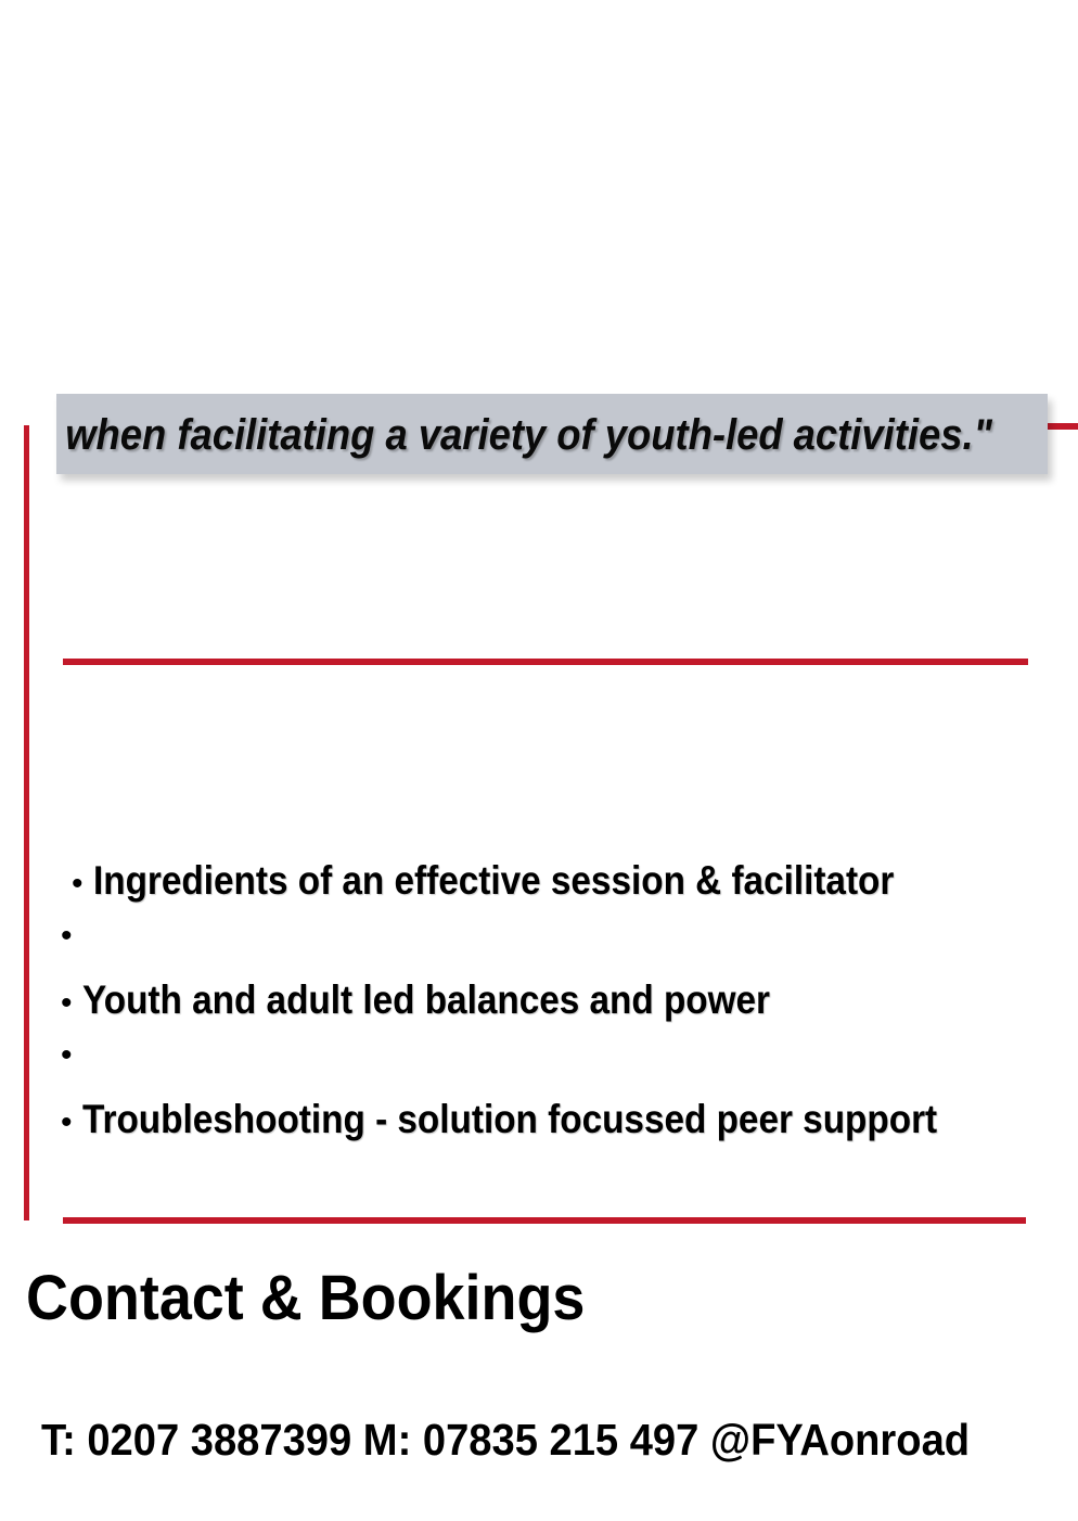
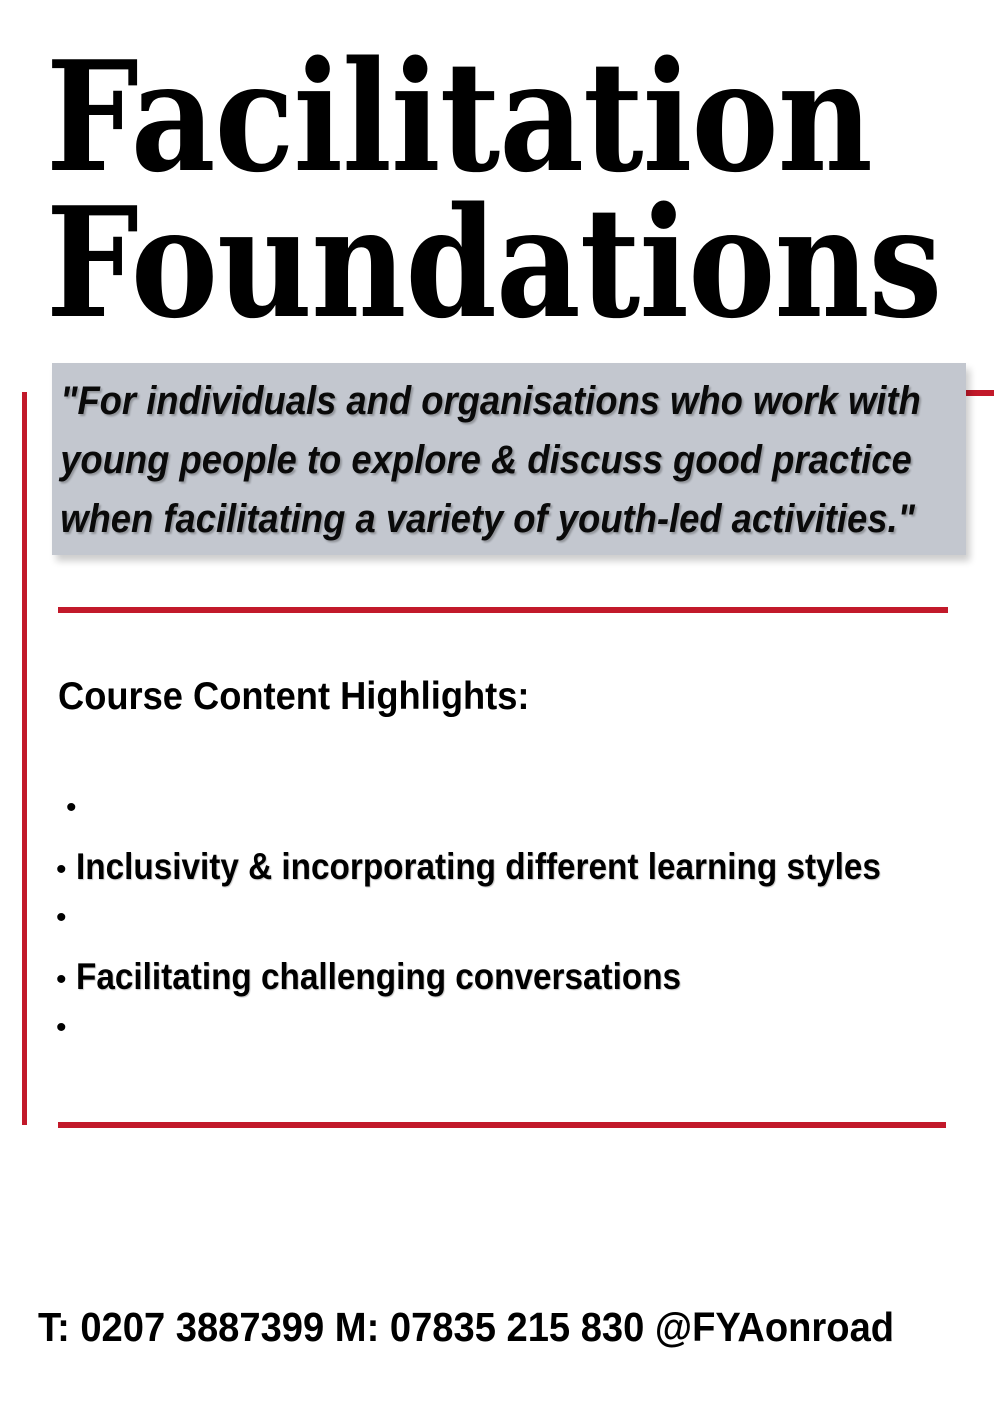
+ Facilitation
+ Foundations
+ "For individuals and organisations who work with
+ young people to explore & discuss good practice
  when facilitating a variety of youth-led activities."
+ Course Content Highlights:
  •
- Ingredients of an effective session & facilitator
  •
+ Inclusivity & incorporating different learning styles
  •
- Youth and adult led balances and power
  •
+ Facilitating challenging conversations
  •
- Troubleshooting - solution focussed peer support
- Contact & Bookings
- T: 0207 3887399 M: 07835 215 497 @FYAonroad
+ T: 0207 3887399 M: 07835 215 830 @FYAonroad
